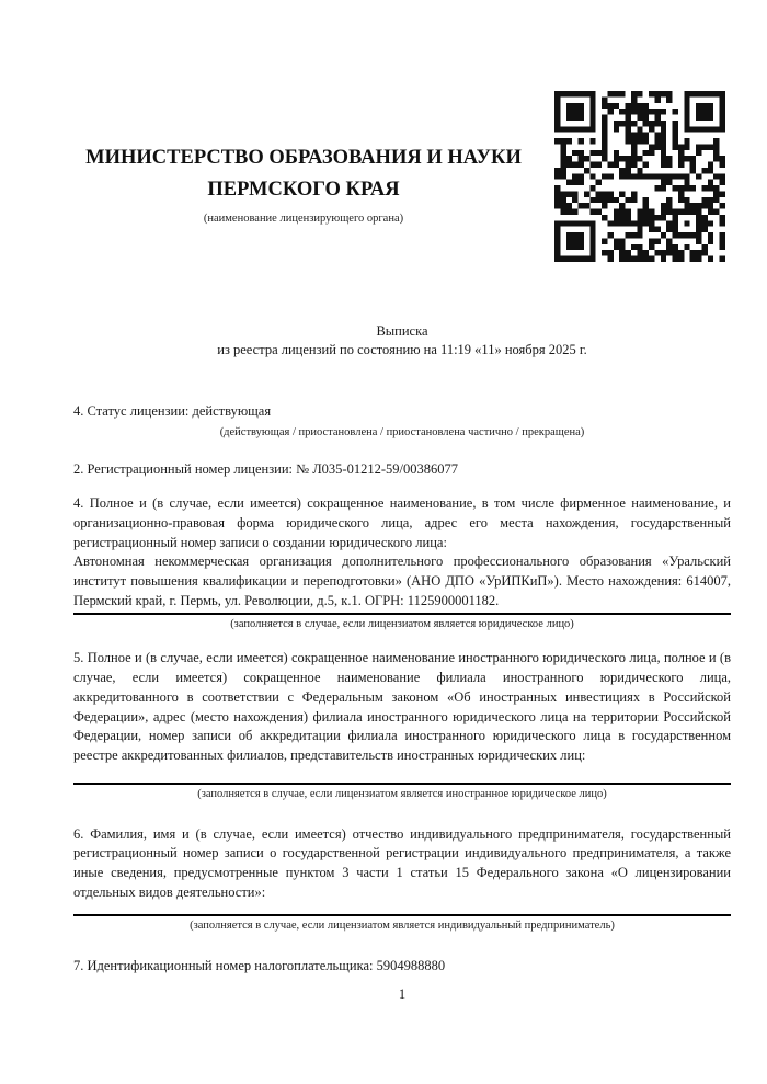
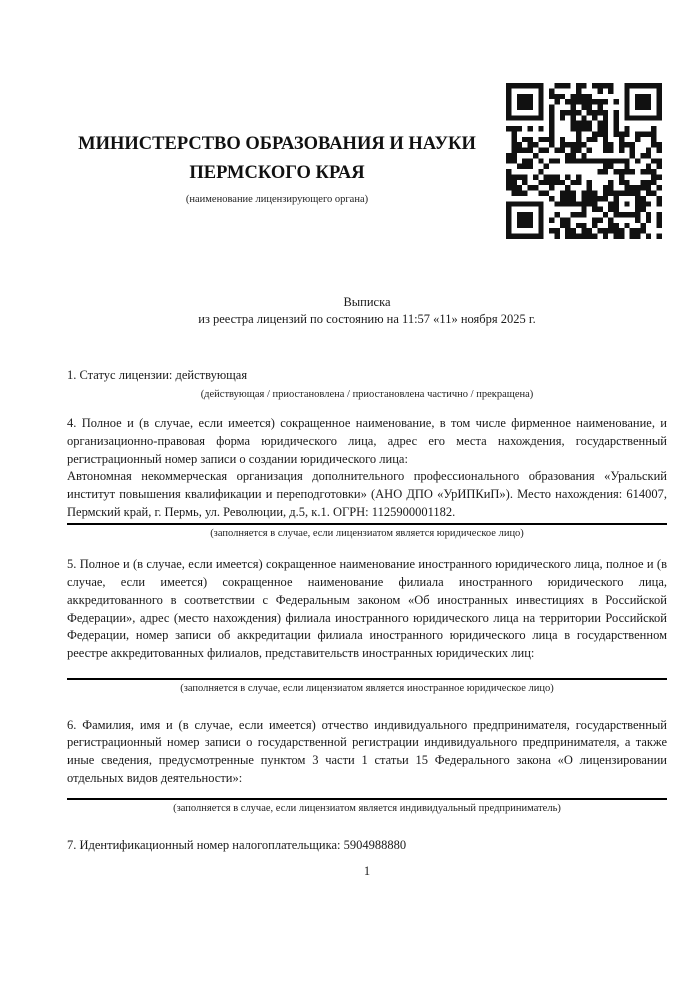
  МИНИСТЕРСТВО ОБРАЗОВАНИЯ И НАУКИ
  ПЕРМСКОГО КРАЯ
  (наименование лицензирующего органа)
  Выписка
- из реестра лицензий по состоянию на 11:19 «11» ноября 2025 г.
+ из реестра лицензий по состоянию на 11:57 «11» ноября 2025 г.
- 4. Статус лицензии: действующая
+ 1. Статус лицензии: действующая
  (действующая / приостановлена / приостановлена частично / прекращена)
- 2. Регистрационный номер лицензии: № Л035-01212-59/00386077
  4. Полное и (в случае, если имеется) сокращенное наименование, в том числе фирменное наименование, и организационно-правовая форма юридического лица, адрес его места нахождения, государственный регистрационный номер записи о создании юридического лица:
  Автономная некоммерческая организация дополнительного профессионального образования «Уральский институт повышения квалификации и переподготовки» (АНО ДПО «УрИПКиП»). Место нахождения: 614007, Пермский край, г. Пермь, ул. Революции, д.5, к.1. ОГРН: 1125900001182.
  (заполняется в случае, если лицензиатом является юридическое лицо)
  5. Полное и (в случае, если имеется) сокращенное наименование иностранного юридического лица, полное и (в случае, если имеется) сокращенное наименование филиала иностранного юридического лица, аккредитованного в соответствии с Федеральным законом «Об иностранных инвестициях в Российской Федерации», адрес (место нахождения) филиала иностранного юридического лица на территории Российской Федерации, номер записи об аккредитации филиала иностранного юридического лица в государственном реестре аккредитованных филиалов, представительств иностранных юридических лиц:
  (заполняется в случае, если лицензиатом является иностранное юридическое лицо)
  6. Фамилия, имя и (в случае, если имеется) отчество индивидуального предпринимателя, государственный регистрационный номер записи о государственной регистрации индивидуального предпринимателя, а также иные сведения, предусмотренные пунктом 3 части 1 статьи 15 Федерального закона «О лицензировании отдельных видов деятельности»:
  (заполняется в случае, если лицензиатом является индивидуальный предприниматель)
  7. Идентификационный номер налогоплательщика: 5904988880
  1
